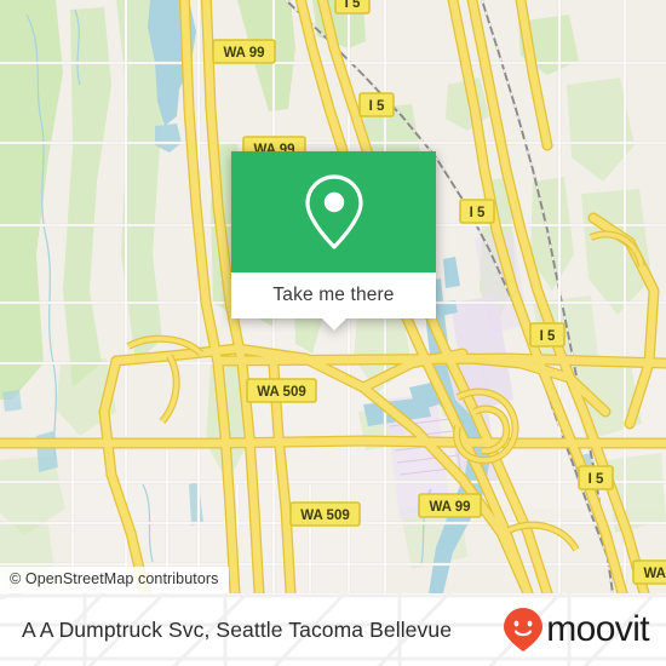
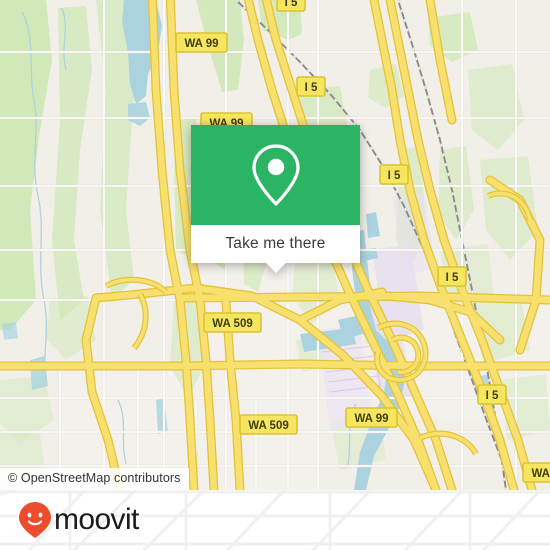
  WA 99
  I 5
  I 5
  WA 99
  I 5
  I 5
  WA 509
  I 5
  WA 509
  WA 99
  © OpenStreetMap contributors
  Take me there
- A A Dumptruck Svc, Seattle Tacoma Bellevue
  moovit
